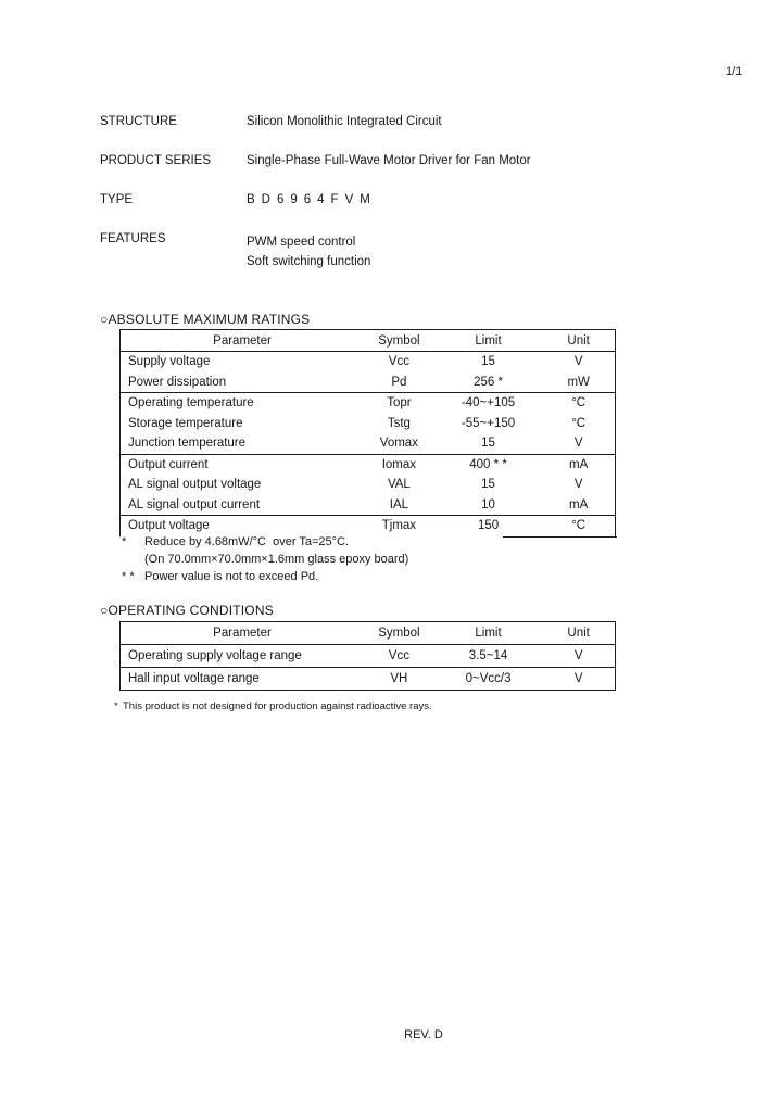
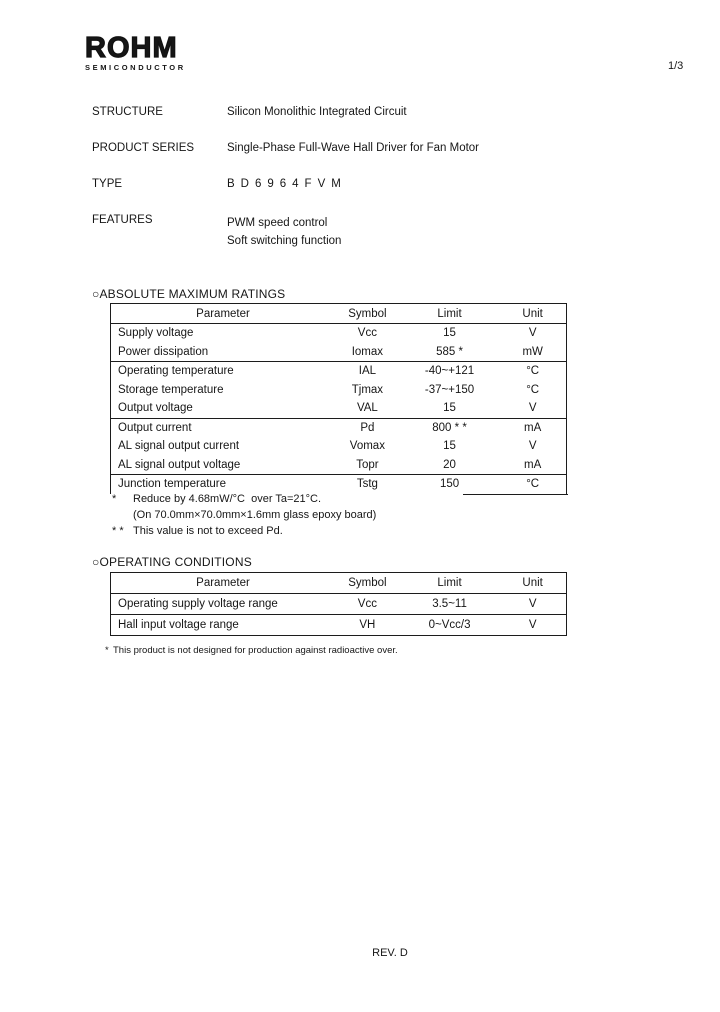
+ ROHM
+ SEMICONDUCTOR
- 1/1
+ 1/3
  STRUCTURE
  Silicon Monolithic Integrated Circuit
  PRODUCT SERIES
- Single-Phase Full-Wave Motor Driver for Fan Motor
+ Single-Phase Full-Wave Hall Driver for Fan Motor
  TYPE
  BD6964FVM
  FEATURES
  PWM speed control
  Soft switching function
  ○ABSOLUTE MAXIMUM RATINGS
  Parameter
  Symbol
  Limit
  Unit
  Supply voltage
  Vcc
  15
  V
  Power dissipation
- Pd
+ Iomax
- 256 *
+ 585 *
  mW
  Operating temperature
- Topr
+ IAL
- -40~+105
+ -40~+121
  °C
  Storage temperature
- Tstg
+ Tjmax
- -55~+150
+ -37~+150
  °C
- Junction temperature
+ Output voltage
- Vomax
+ VAL
  15
  V
  Output current
- Iomax
+ Pd
- 400 * *
+ 800 * *
  mA
- AL signal output voltage
+ AL signal output current
- VAL
+ Vomax
  15
  V
- AL signal output current
+ AL signal output voltage
- IAL
+ Topr
- 10
+ 20
  mA
- Output voltage
+ Junction temperature
- Tjmax
+ Tstg
  150
  °C
  *
- Reduce by 4.68mW/°C over Ta=25°C.
+ Reduce by 4.68mW/°C over Ta=21°C.
  (On 70.0mm×70.0mm×1.6mm glass epoxy board)
  * *
- Power value is not to exceed Pd.
+ This value is not to exceed Pd.
  ○OPERATING CONDITIONS
  Parameter
  Symbol
  Limit
  Unit
  Operating supply voltage range
  Vcc
- 3.5~14
+ 3.5~11
  V
  Hall input voltage range
  VH
  0~Vcc/3
  V
  *
- This product is not designed for production against radioactive rays.
+ This product is not designed for production against radioactive over.
  REV. D
